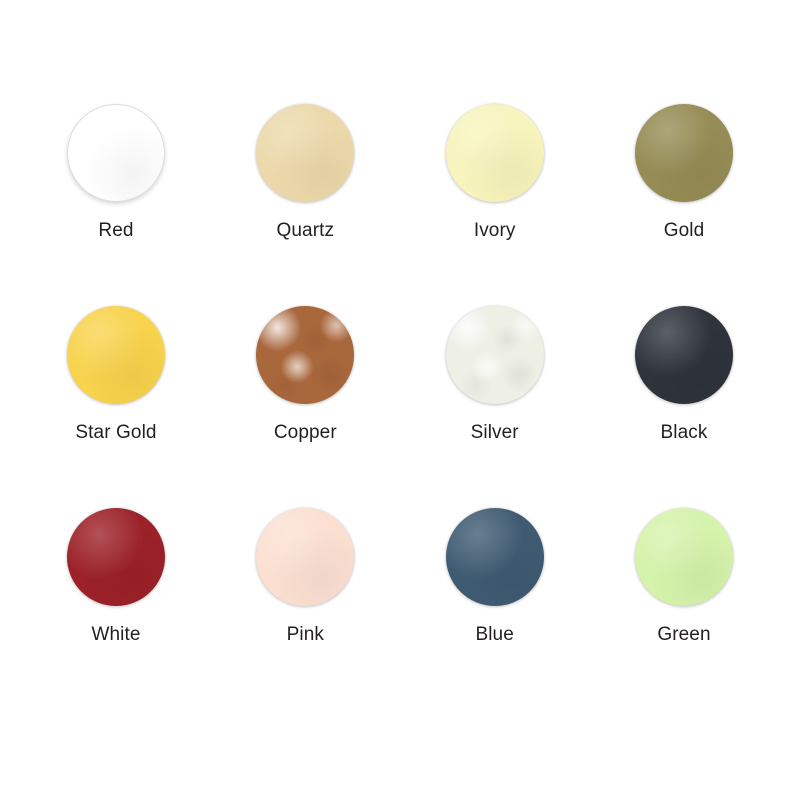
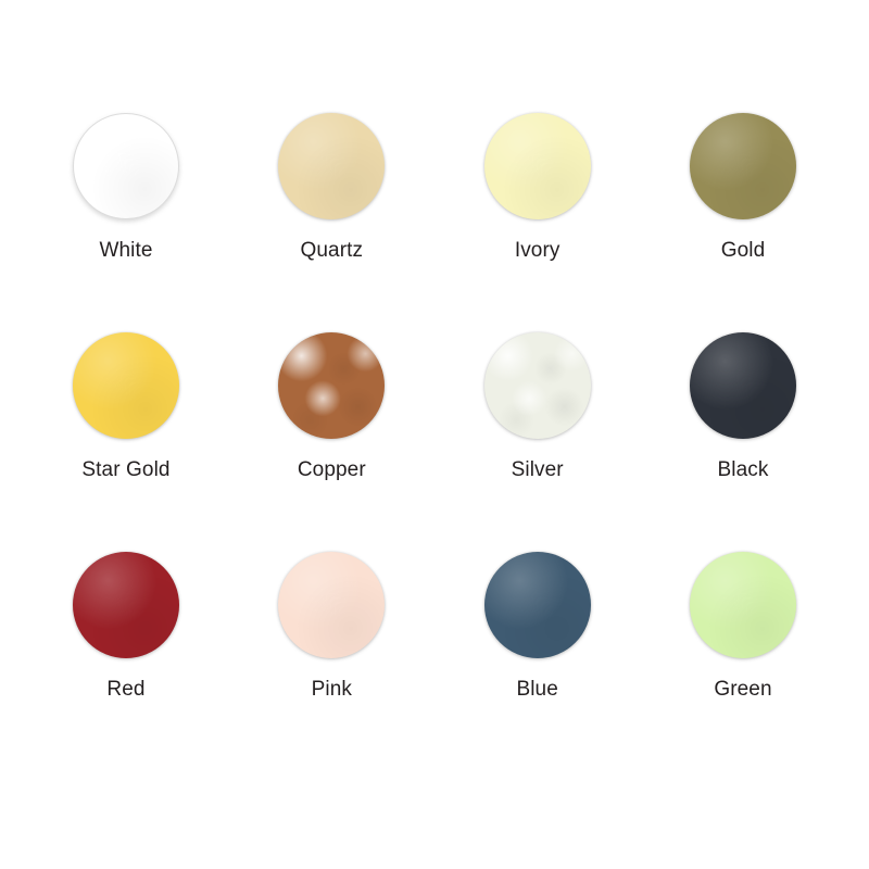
- Red
+ White
  Quartz
  Ivory
  Gold
  Star Gold
  Copper
  Silver
  Black
- White
+ Red
  Pink
  Blue
  Green
